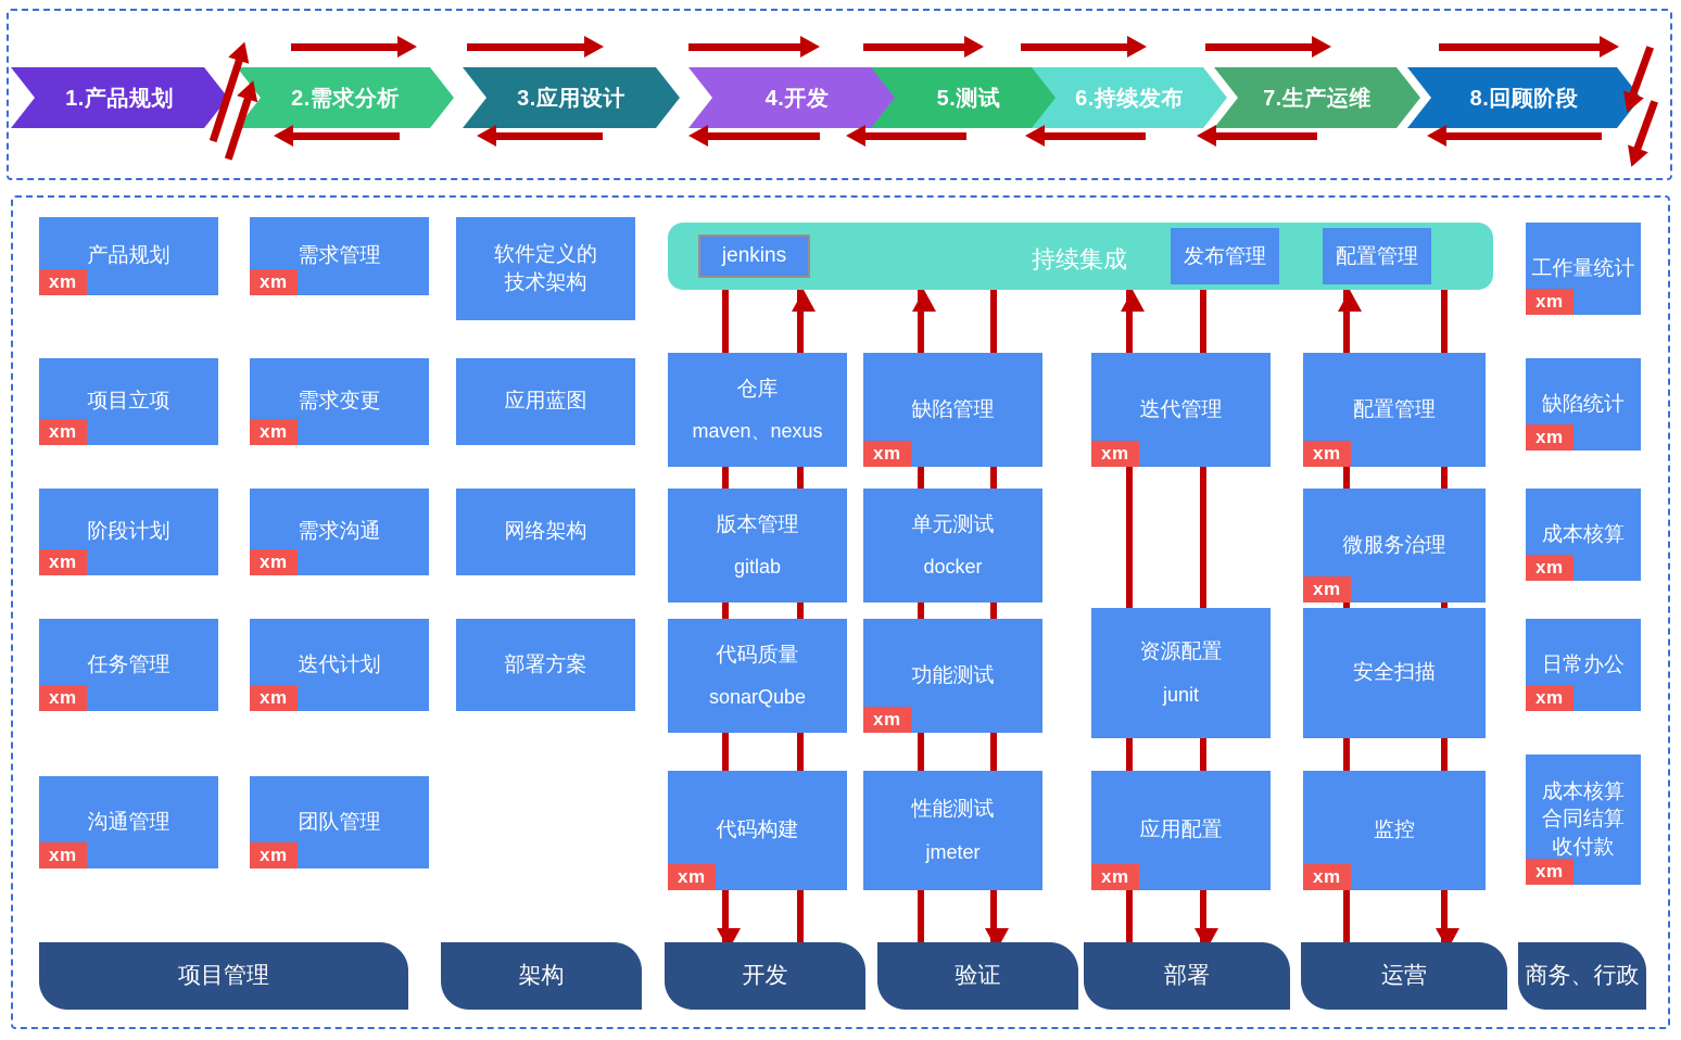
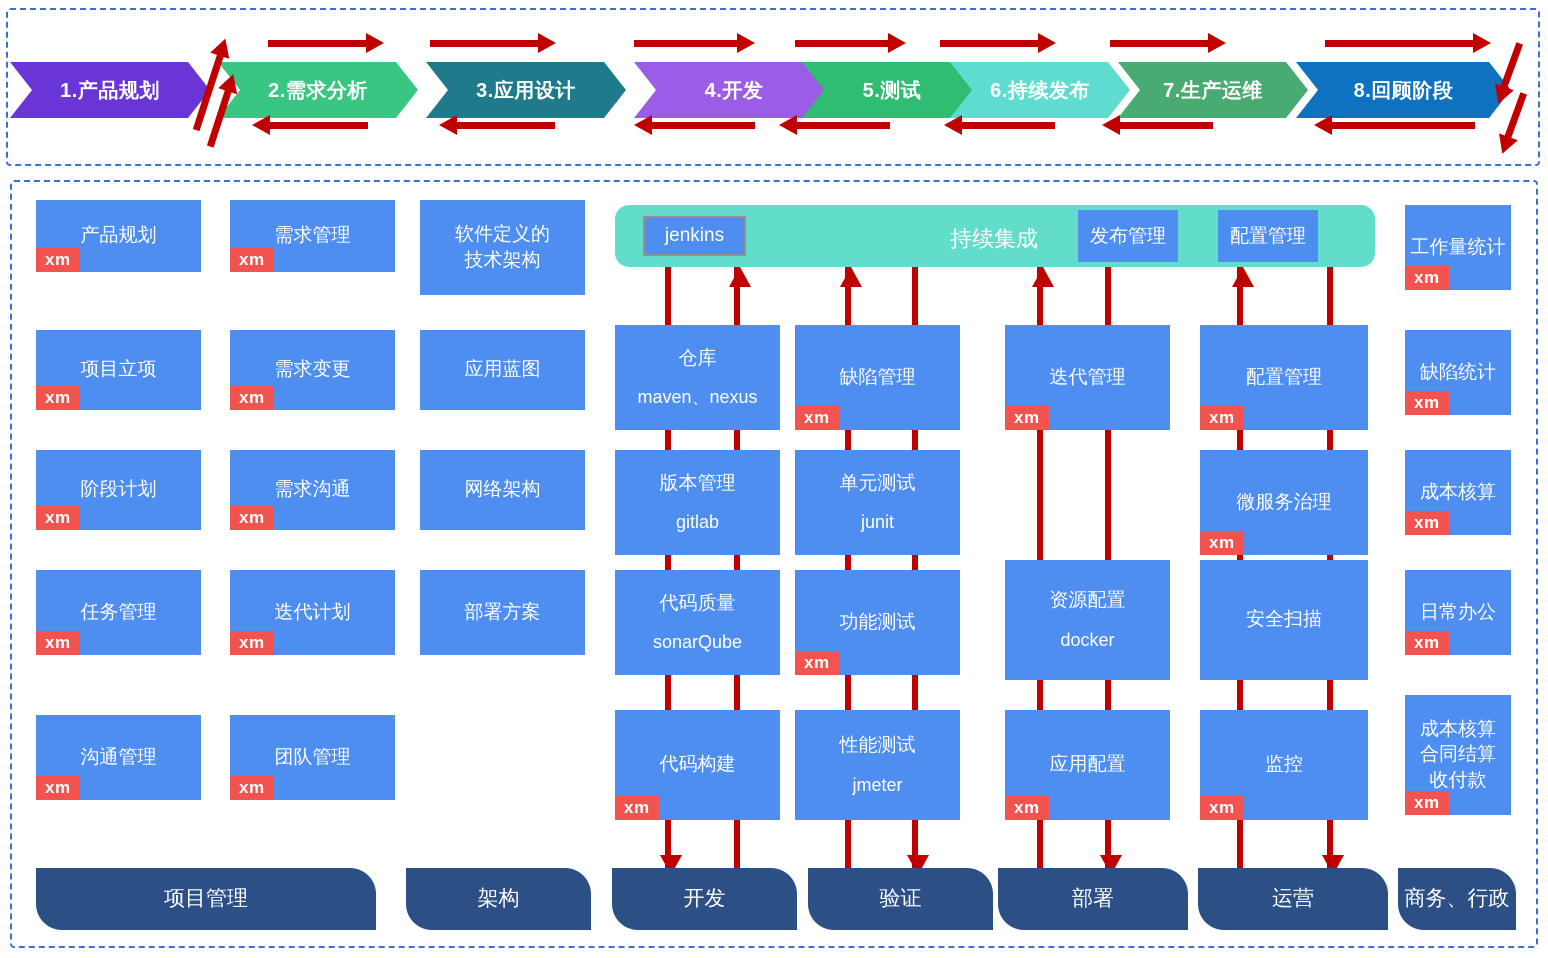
  1.产品规划
  2.需求分析
  3.应用设计
  4.开发
  5.测试
  6.持续发布
  7.生产运维
  8.回顾阶段
  持续集成
  jenkins
  发布管理
  配置管理
  产品规划
  xm
  项目立项
  xm
  阶段计划
  xm
  任务管理
  xm
  沟通管理
  xm
  需求管理
  xm
  需求变更
  xm
  需求沟通
  xm
  迭代计划
  xm
  团队管理
  xm
  软件定义的
  技术架构
  应用蓝图
  网络架构
  部署方案
  仓库
  maven、nexus
  版本管理
  gitlab
  代码质量
  sonarQube
  代码构建
  xm
  缺陷管理
  xm
  单元测试
- docker
+ junit
  功能测试
  xm
  性能测试
  jmeter
  迭代管理
  xm
  资源配置
- junit
+ docker
  应用配置
  xm
  配置管理
  xm
  微服务治理
  xm
  安全扫描
  监控
  xm
  工作量统计
  xm
  缺陷统计
  xm
  成本核算
  xm
  日常办公
  xm
  成本核算
  合同结算
  收付款
  xm
  项目管理
  架构
  开发
  验证
  部署
  运营
  商务、行政
